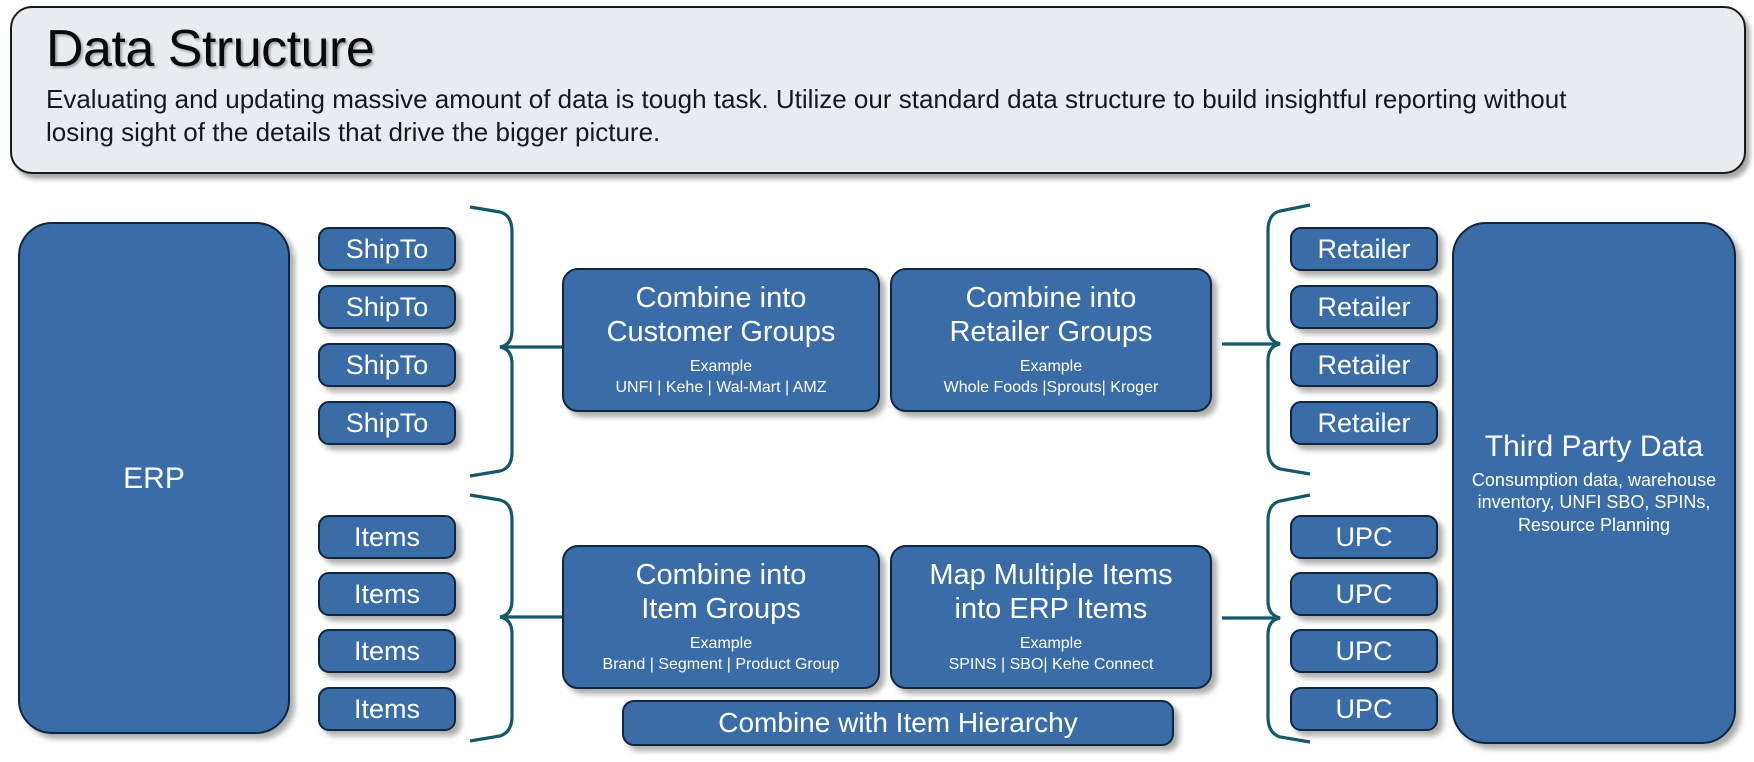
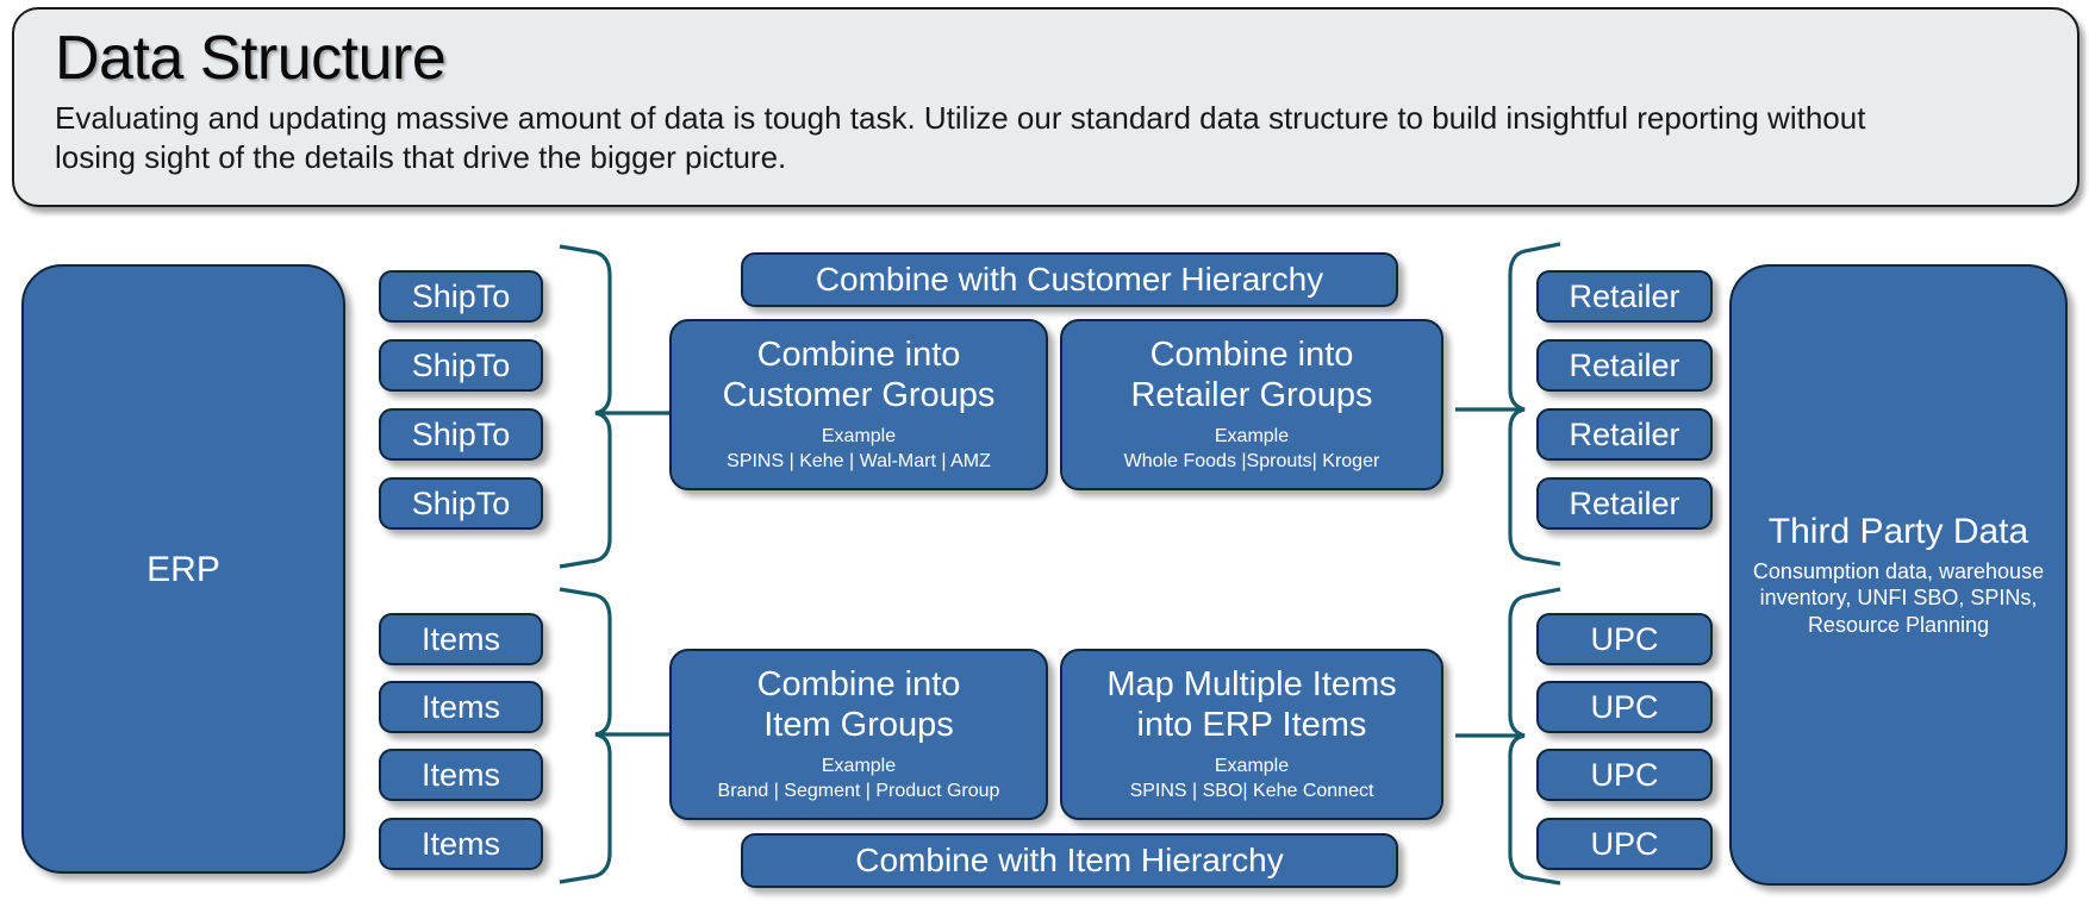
  Data Structure
  Evaluating and updating massive amount of data is tough task. Utilize our standard data structure to build insightful reporting without losing sight of the details that drive the bigger picture.
  ERP
  ShipTo
  ShipTo
  ShipTo
  ShipTo
  Items
  Items
  Items
  Items
+ Combine with Customer Hierarchy
  Combine into
  Customer Groups
  Example
- UNFI | Kehe | Wal-Mart | AMZ
+ SPINS | Kehe | Wal-Mart | AMZ
  Combine into
  Retailer Groups
  Example
  Whole Foods |Sprouts| Kroger
  Combine into
  Item Groups
  Example
  Brand | Segment | Product Group
  Map Multiple Items
  into ERP Items
  Example
  SPINS | SBO| Kehe Connect
  Combine with Item Hierarchy
  Retailer
  Retailer
  Retailer
  Retailer
  UPC
  UPC
  UPC
  UPC
  Third Party Data
  Consumption data, warehouse inventory, UNFI SBO, SPINs, Resource Planning
